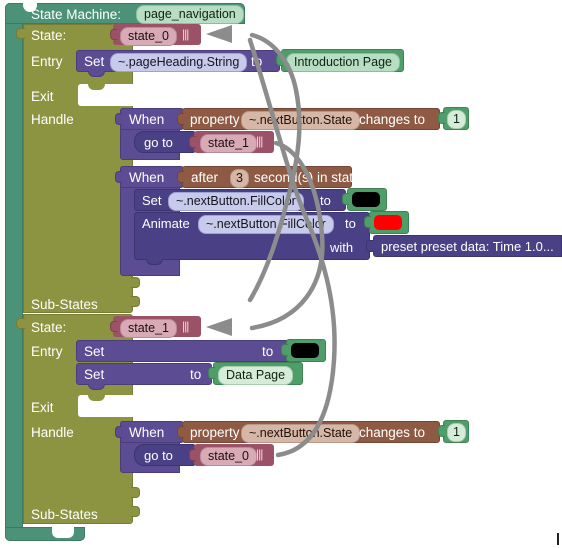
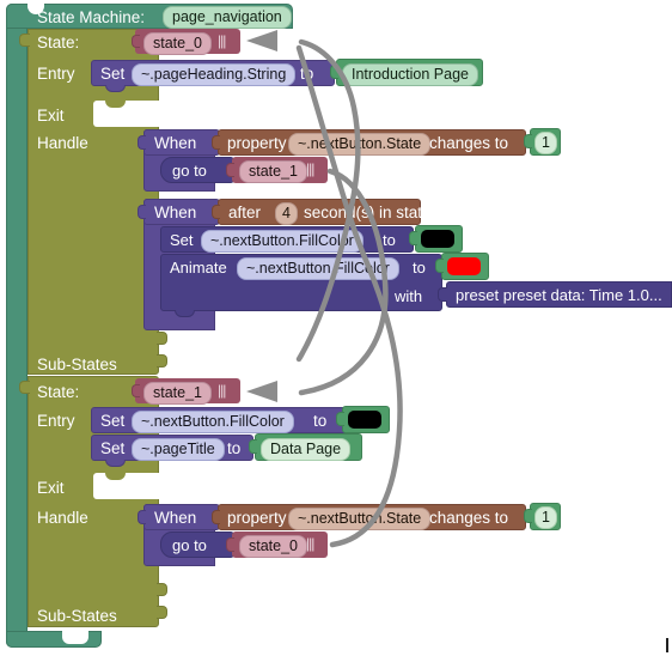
  State Machine:
  page_navigation
  State:
  Entry
  Exit
  Handle
  Sub-States
  state_0
  |||
  Set
  ~.pageHeading.String
  Introduction Page
  When
  property
  ~.nextButon.State
  changes to
  1
  go to
  state_1
  |||
  When
  after
- 3
+ 4
  secon(s in state
  Set
  ~.nextButton.FillColr
  to
  Animate
  ~.nextButton.FillClor
  to
  with
  preset preset data: Time 1.0...
  State:
  Entry
  Exit
  Handle
  Sub-States
  state_1
  |||
  Set
+ ~.nextButton.FillColor
  to
  Set
+ ~.pageTitle
  to
  Data Page
  When
  property
  ~.nextButto.State
  changes to
  1
  go to
  state_0
  |||
